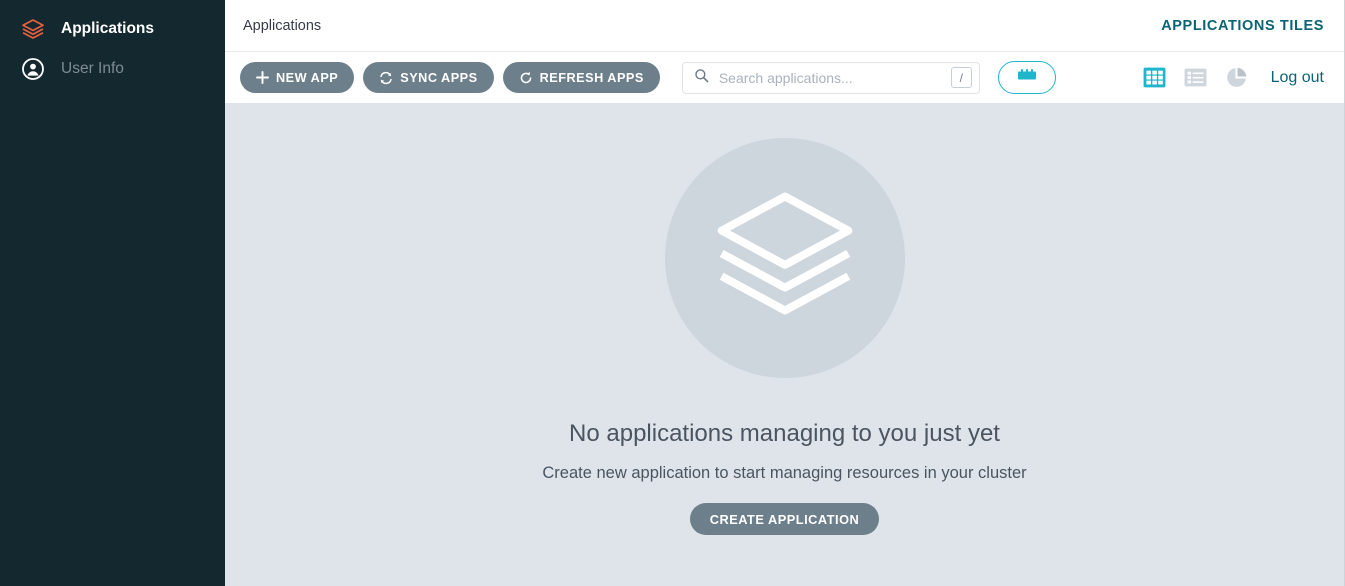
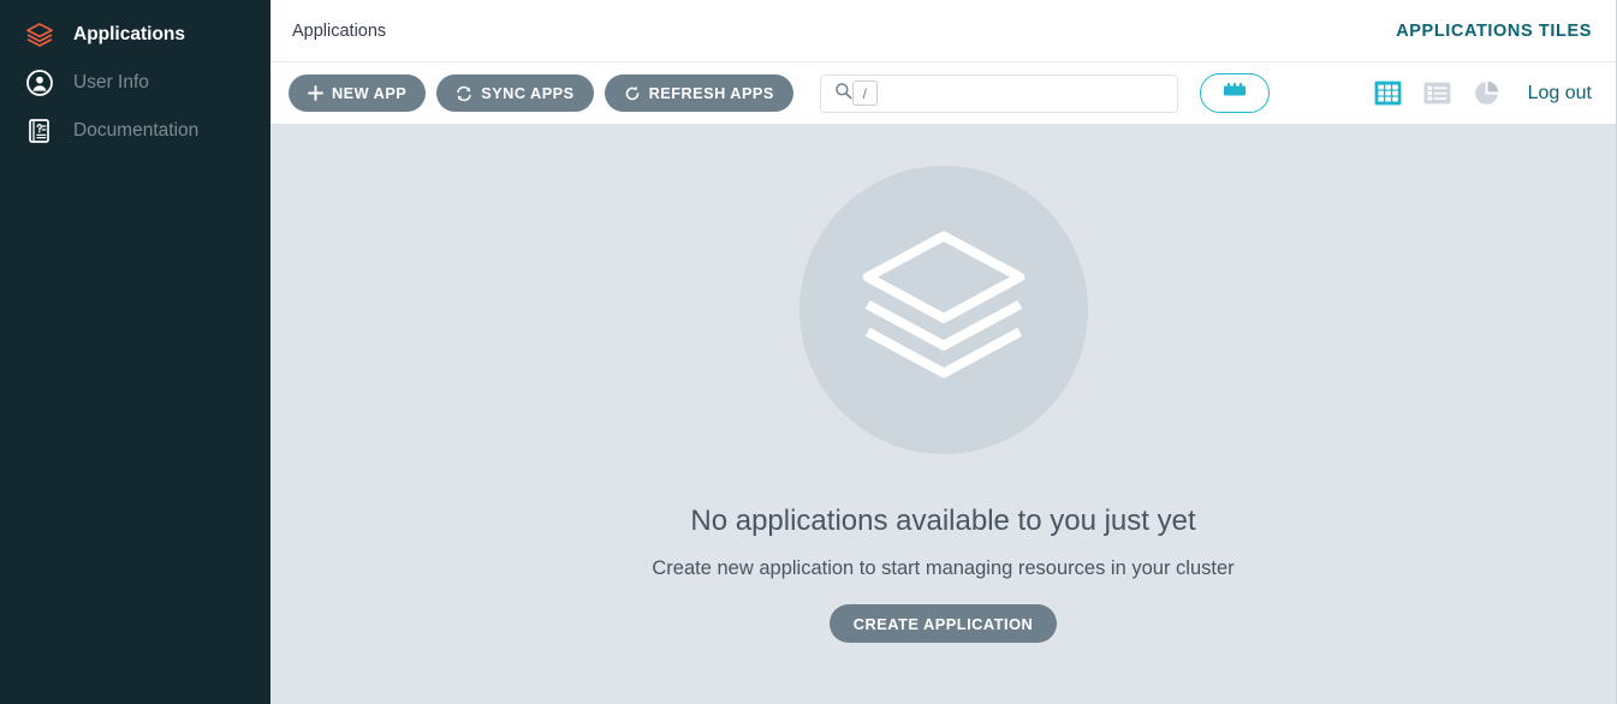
  Applications
  User Info
+ Documentation
  Applications
  APPLICATIONS TILES
  NEW APP
  SYNC APPS
  REFRESH APPS
- Search applications...
  /
  Log out
- No applications managing to you just yet
+ No applications available to you just yet
  Create new application to start managing resources in your cluster
  CREATE APPLICATION
